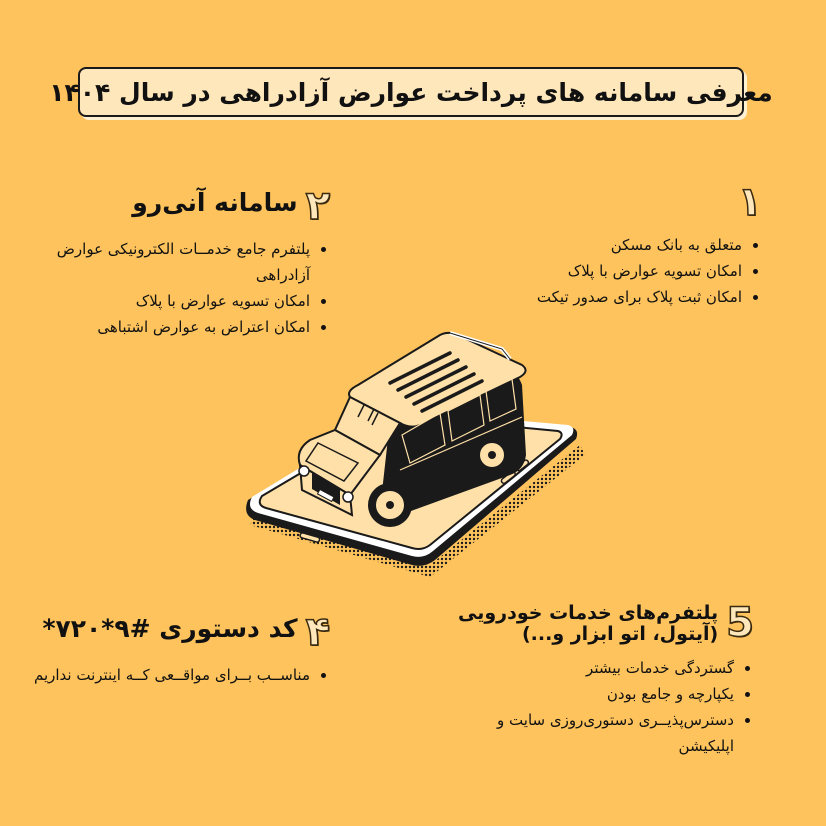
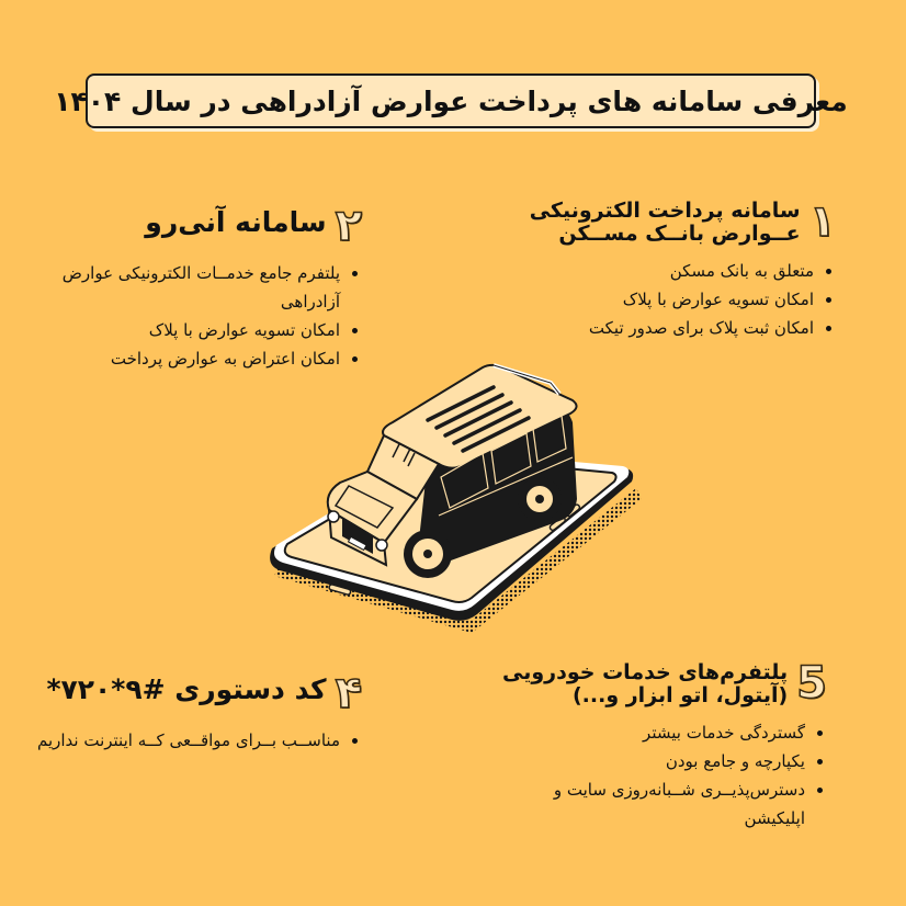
  معرفی سامانه های پرداخت عوارض آزادراهی در سال ۱۴۰۴
  ۱
+ سامانه پرداخت الکترونیکی عــوارض بانــک مســکن
  متعلق به بانک مسکن
  امکان تسویه عوارض با پلاک
  امکان ثبت پلاک برای صدور تیکت
  ۲
  سامانه آنی‌رو
  پلتفرم جامع خدمــات الکترونیکی عوارض آزادراهی
  امکان تسویه عوارض با پلاک
- امکان اعتراض به عوارض اشتباهی
+ امکان اعتراض به عوارض پرداخت
  5
  پلتفرم‌های خدمات خودرویی (آیتول، اتو ابزار و...)
  گستردگی خدمات بیشتر
  یکپارچه و جامع بودن
- دسترس‌پذیــری دستوری‌روزی سایت و اپلیکیشن
+ دسترس‌پذیــری شــبانه‌روزی سایت و اپلیکیشن
  ۴
  کد دستوری #۹*۷۲۰*
  مناســب بــرای مواقــعی کــه اینترنت نداریم
